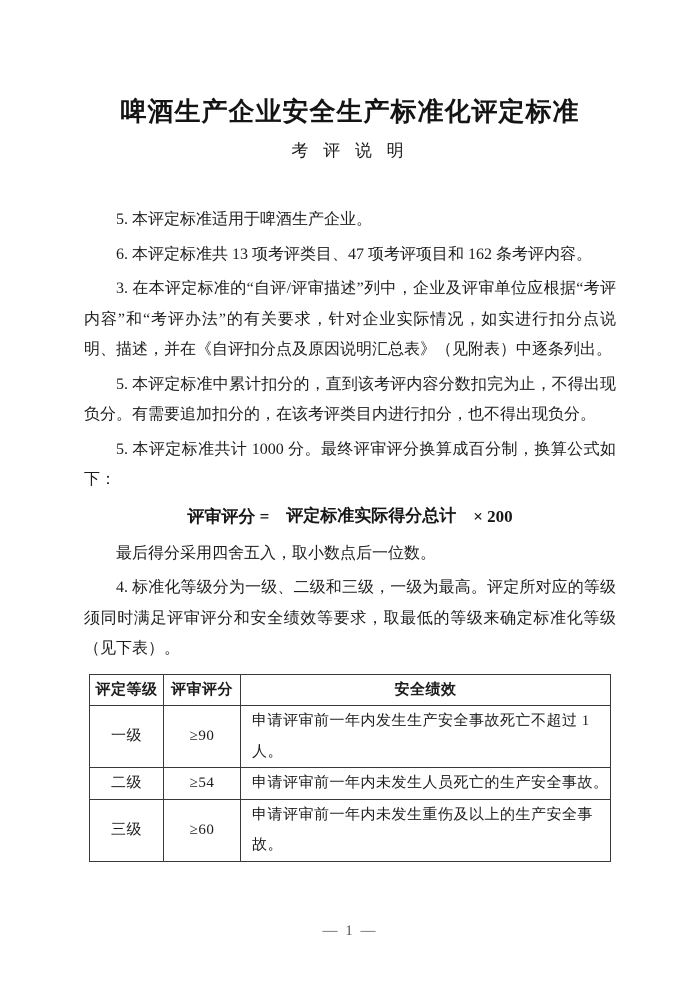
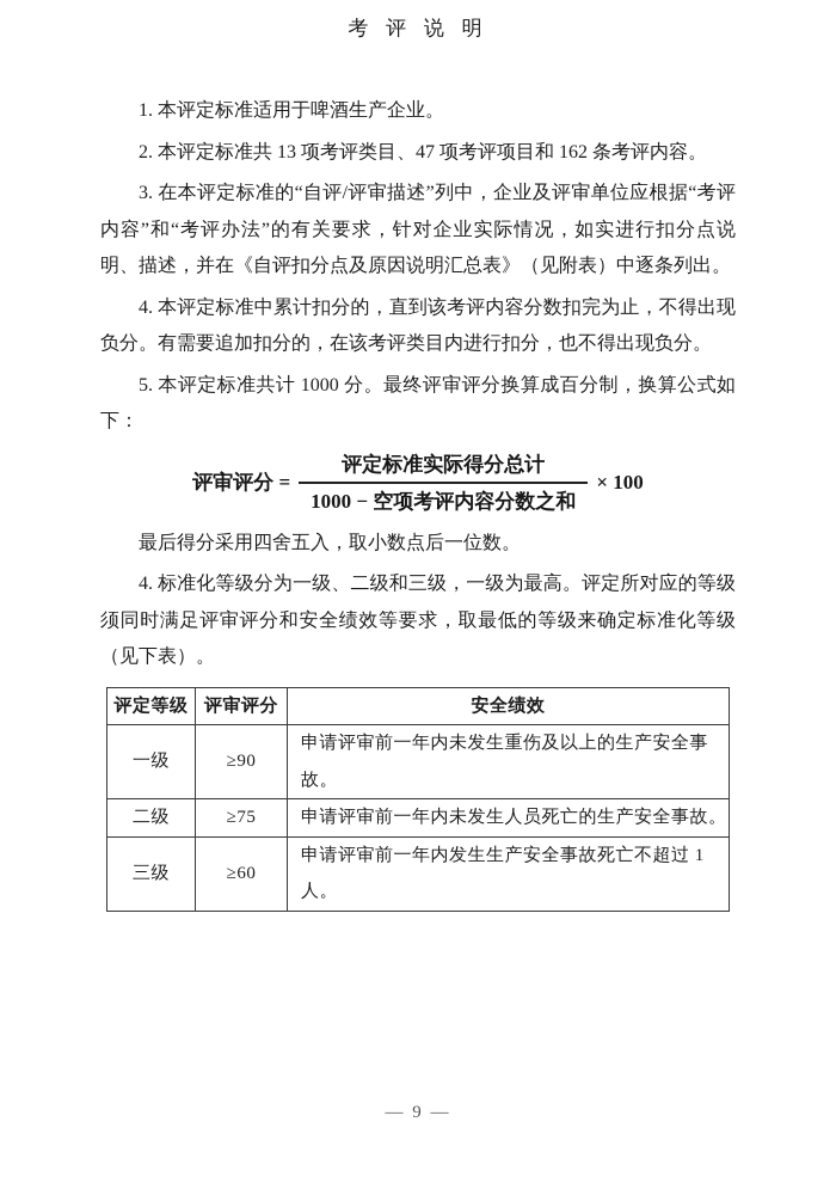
- 啤酒生产企业安全生产标准化评定标准
  考 评 说 明
- 5. 本评定标准适用于啤酒生产企业。
+ 1. 本评定标准适用于啤酒生产企业。
- 6. 本评定标准共 13 项考评类目、47 项考评项目和 162 条考评内容。
+ 2. 本评定标准共 13 项考评类目、47 项考评项目和 162 条考评内容。
  3. 在本评定标准的“自评/评审描述”列中，企业及评审单位应根据“考评内容”和“考评办法”的有关要求，针对企业实际情况，如实进行扣分点说明、描述，并在《自评扣分点及原因说明汇总表》（见附表）中逐条列出。
- 5. 本评定标准中累计扣分的，直到该考评内容分数扣完为止，不得出现负分。有需要追加扣分的，在该考评类目内进行扣分，也不得出现负分。
+ 4. 本评定标准中累计扣分的，直到该考评内容分数扣完为止，不得出现负分。有需要追加扣分的，在该考评类目内进行扣分，也不得出现负分。
  5. 本评定标准共计 1000 分。最终评审评分换算成百分制，换算公式如下：
  评审评分 =
  评定标准实际得分总计
+ 1000 − 空项考评内容分数之和
- × 200
+ × 100
  最后得分采用四舍五入，取小数点后一位数。
  4. 标准化等级分为一级、二级和三级，一级为最高。评定所对应的等级须同时满足评审评分和安全绩效等要求，取最低的等级来确定标准化等级（见下表）。
  评定等级	评审评分	安全绩效
- 一级	≥90	申请评审前一年内发生生产安全事故死亡不超过 1 人。
+ 一级	≥90	申请评审前一年内未发生重伤及以上的生产安全事故。
- 二级	≥54	申请评审前一年内未发生人员死亡的生产安全事故。
+ 二级	≥75	申请评审前一年内未发生人员死亡的生产安全事故。
- 三级	≥60	申请评审前一年内未发生重伤及以上的生产安全事故。
+ 三级	≥60	申请评审前一年内发生生产安全事故死亡不超过 1 人。
- — 1 —
+ — 9 —
